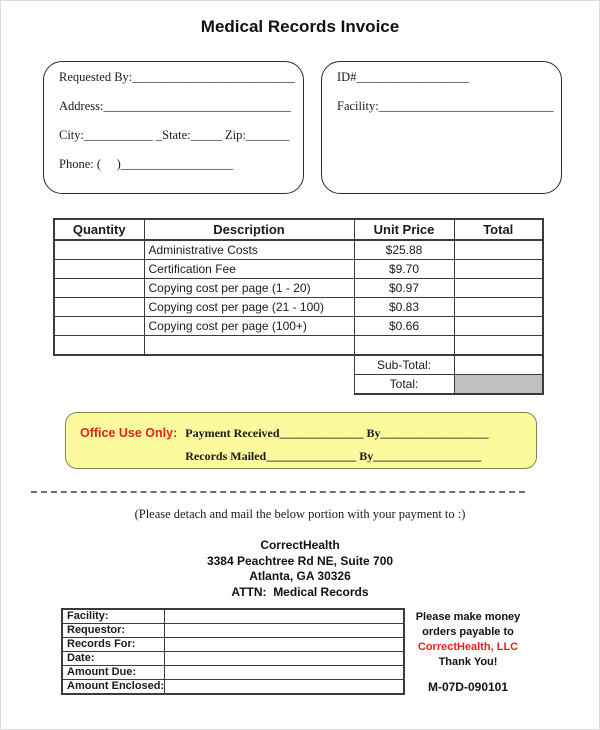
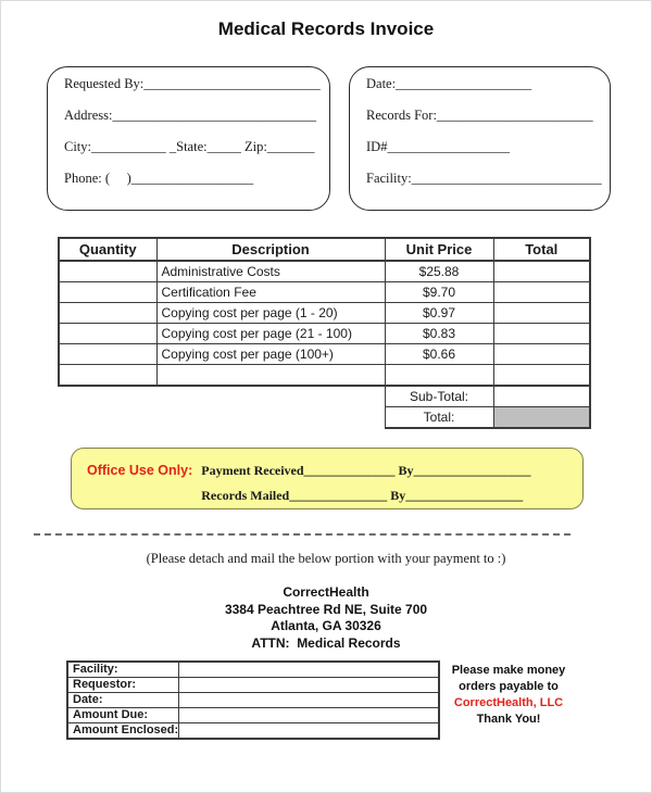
  Medical Records Invoice
  Requested By:__________________________
  Address:______________________________
  City:___________ _State:_____ Zip:_______
  Phone: ( )__________________
+ Date:____________________
+ Records For:_______________________
  ID#__________________
  Facility:____________________________
  Quantity	Description	Unit Price	Total
  	Administrative Costs	$25.88
  	Certification Fee	$9.70
  	Copying cost per page (1 - 20)	$0.97
  	Copying cost per page (21 - 100)	$0.83
  	Copying cost per page (100+)	$0.66
  	Sub-Total:
  	Total:
  Office Use Only:
  Payment Received______________ By__________________
  Records Mailed_______________ By__________________
  (Please detach and mail the below portion with your payment to :)
  CorrectHealth
  3384 Peachtree Rd NE, Suite 700
  Atlanta, GA 30326
  ATTN: Medical Records
  Facility:
  Requestor:
- Records For:
  Date:
  Amount Due:
  Amount Enclosed:
  Please make money
  orders payable to
  CorrectHealth, LLC
  Thank You!
- M-07D-090101
